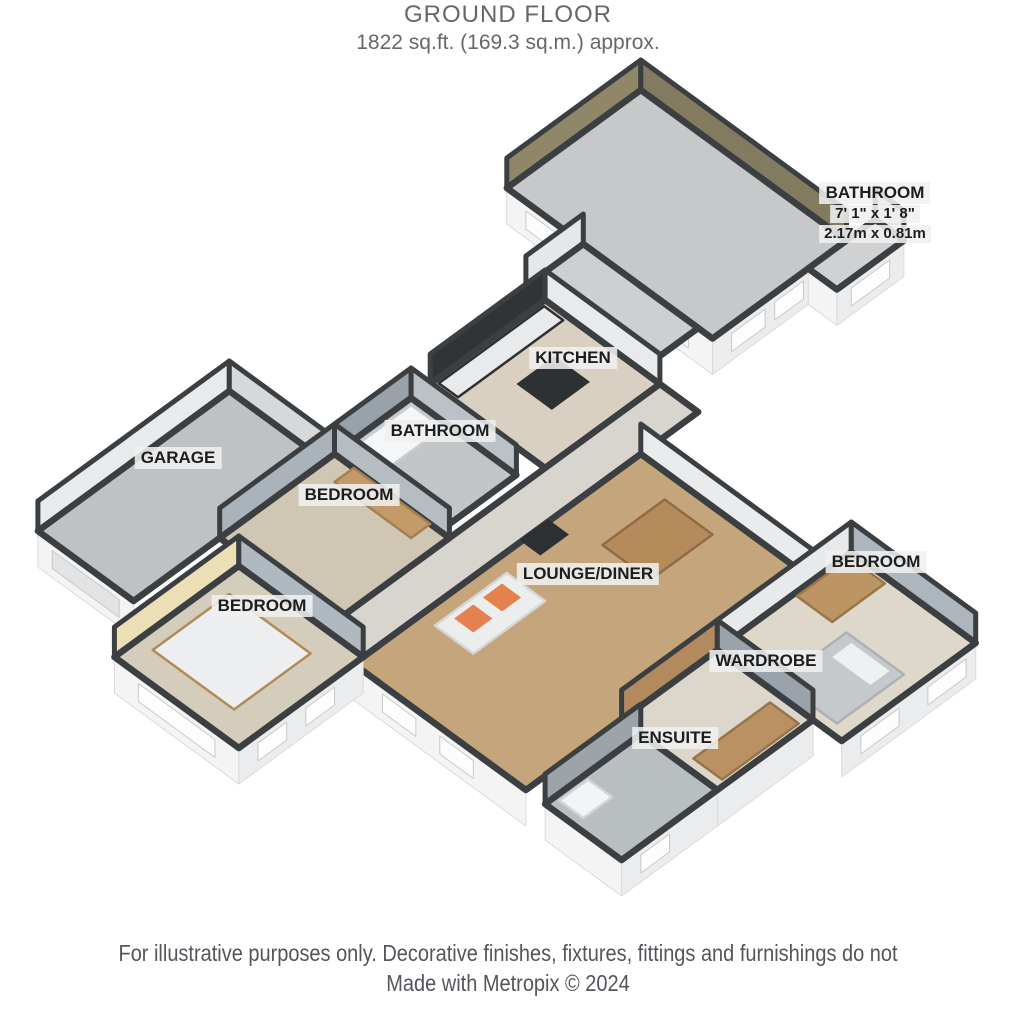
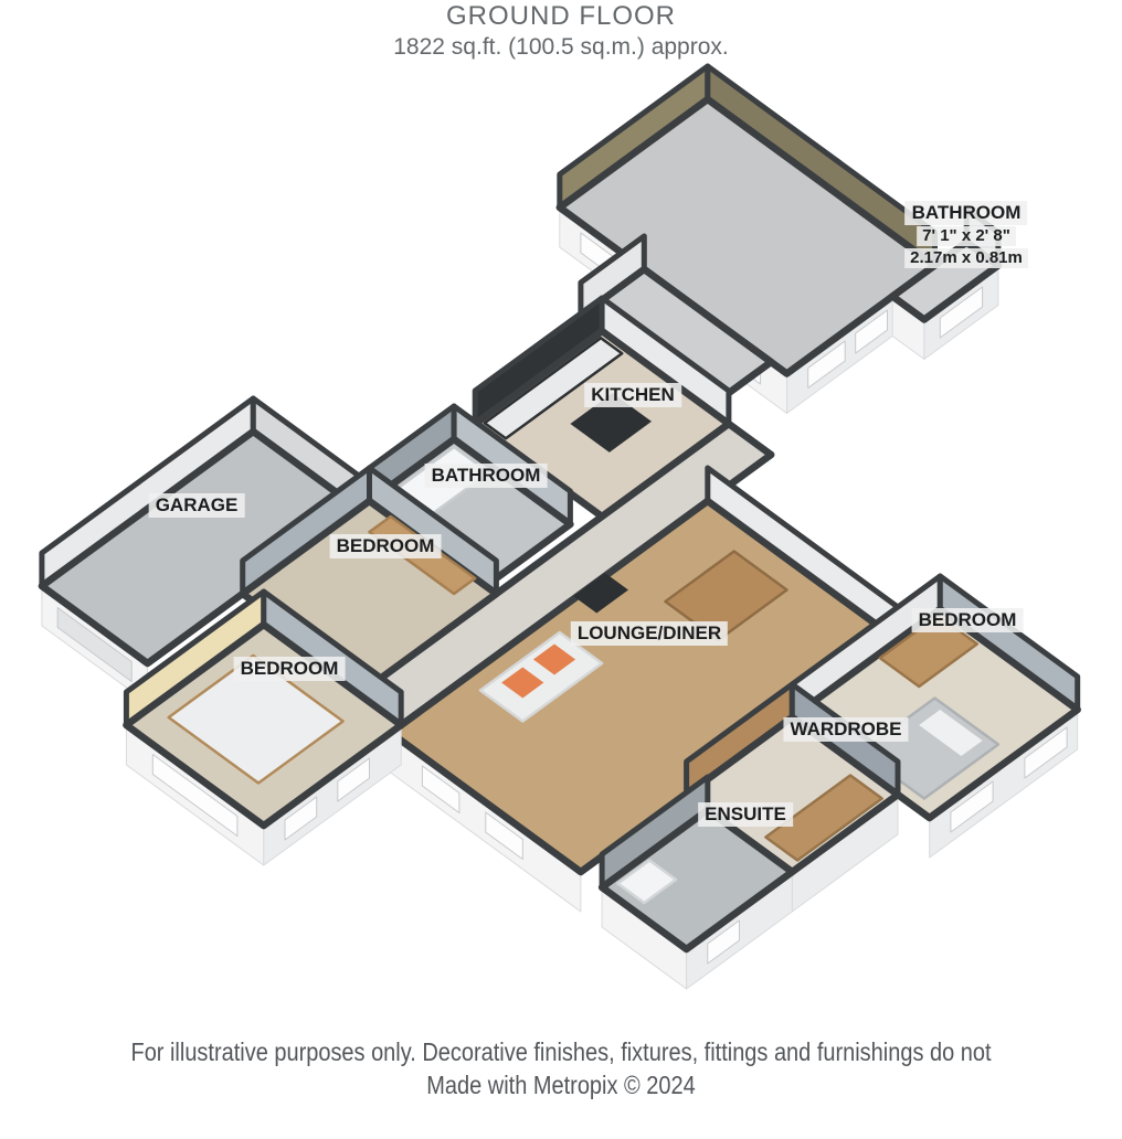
  GROUND FLOOR
- 1822 sq.ft. (169.3 sq.m.) approx.
+ 1822 sq.ft. (100.5 sq.m.) approx.
  BATHROOM
- 7' 1" x 1' 8"
+ 7' 1" x 2' 8"
  2.17m x 0.81m
  KITCHEN
  BATHROOM
  GARAGE
  BEDROOM
  BEDROOM
  LOUNGE/DINER
  BEDROOM
  WARDROBE
  ENSUITE
  For illustrative purposes only. Decorative finishes, fixtures, fittings and furnishings do not
  Made with Metropix © 2024
